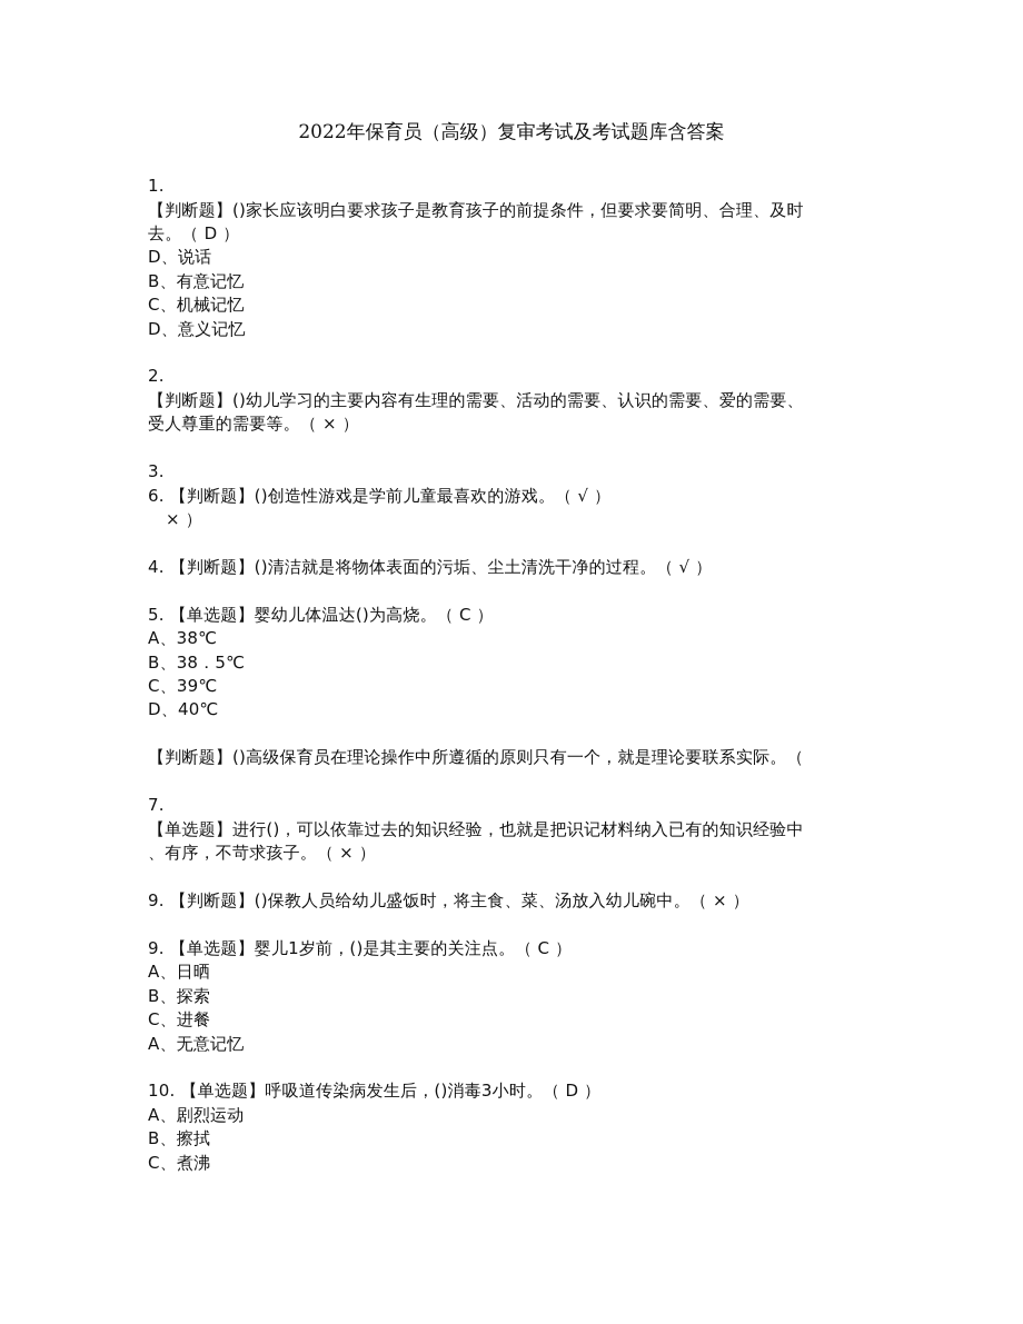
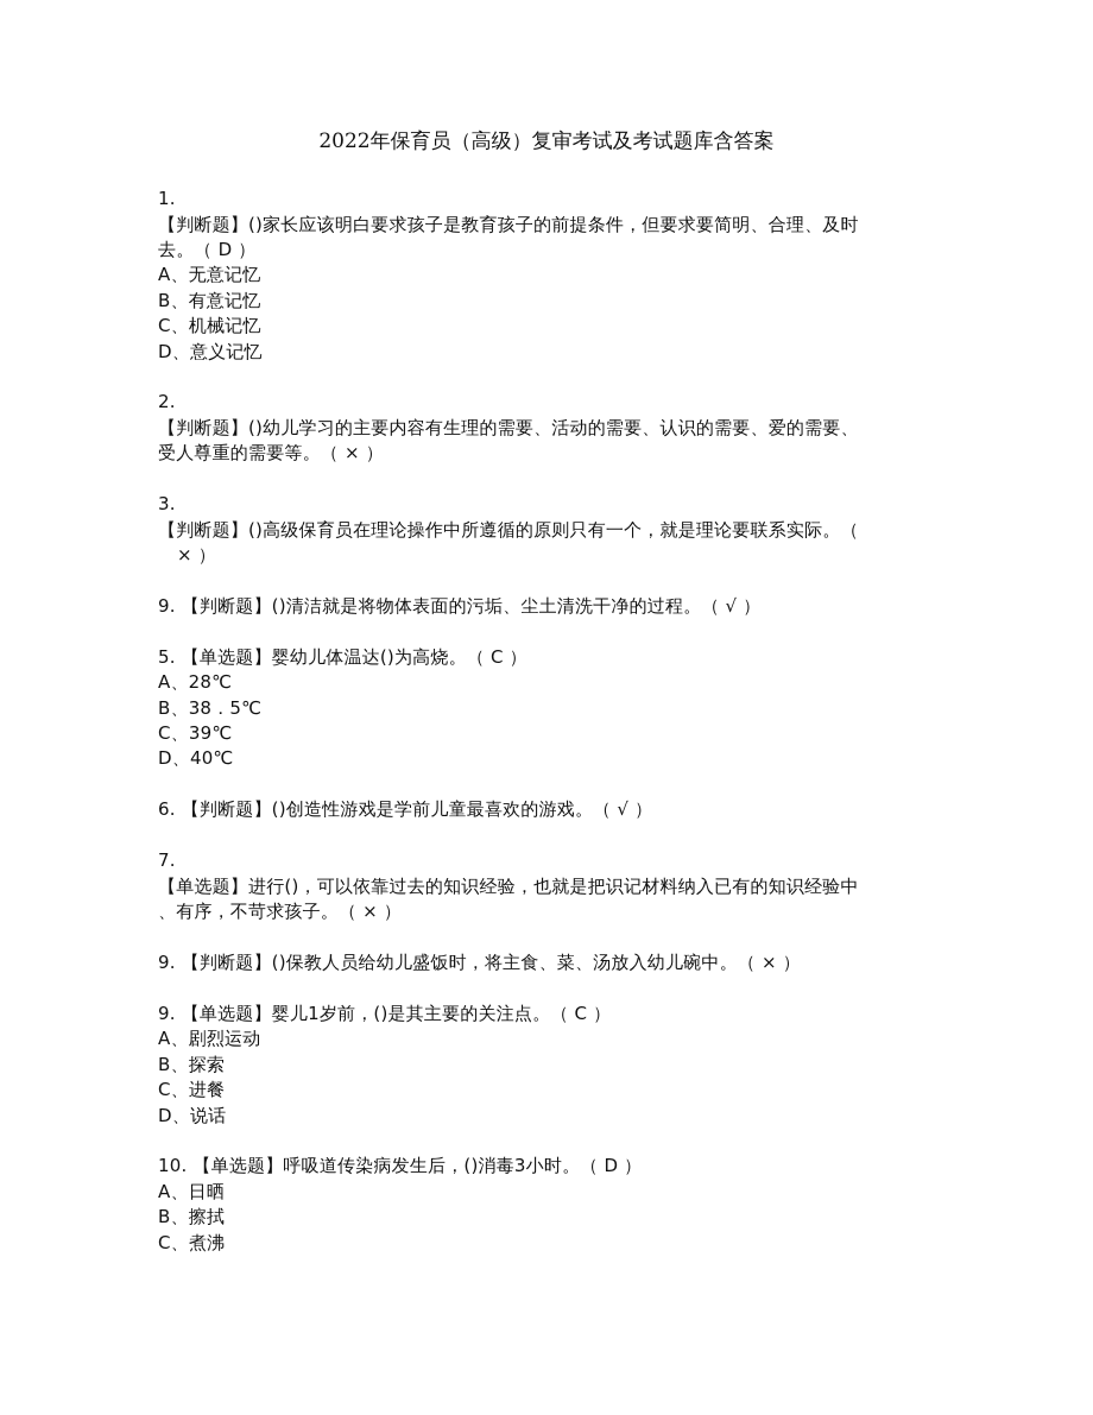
  2022年保育员（高级）复审考试及考试题库含答案
  1.
  【判断题】()家长应该明白要求孩子是教育孩子的前提条件，但要求要简明、合理、及时
  去。（ D ）
- D、说话
+ A、无意记忆
  B、有意记忆
  C、机械记忆
  D、意义记忆
  2.
  【判断题】()幼儿学习的主要内容有生理的需要、活动的需要、认识的需要、爱的需要、
  受人尊重的需要等。（ × ）
  3.
- 6. 【判断题】()创造性游戏是学前儿童最喜欢的游戏。（ √ ）
+ 【判断题】()高级保育员在理论操作中所遵循的原则只有一个，就是理论要联系实际。（
  × ）
- 4. 【判断题】()清洁就是将物体表面的污垢、尘土清洗干净的过程。（ √ ）
+ 9. 【判断题】()清洁就是将物体表面的污垢、尘土清洗干净的过程。（ √ ）
  5. 【单选题】婴幼儿体温达()为高烧。（ C ）
- A、38℃
+ A、28℃
  B、38．5℃
  C、39℃
  D、40℃
- 【判断题】()高级保育员在理论操作中所遵循的原则只有一个，就是理论要联系实际。（
+ 6. 【判断题】()创造性游戏是学前儿童最喜欢的游戏。（ √ ）
  7.
  【单选题】进行()，可以依靠过去的知识经验，也就是把识记材料纳入已有的知识经验中
  、有序，不苛求孩子。（ × ）
  9. 【判断题】()保教人员给幼儿盛饭时，将主食、菜、汤放入幼儿碗中。（ × ）
  9. 【单选题】婴儿1岁前，()是其主要的关注点。（ C ）
- A、日晒
+ A、剧烈运动
  B、探索
  C、进餐
- A、无意记忆
+ D、说话
  10. 【单选题】呼吸道传染病发生后，()消毒3小时。（ D ）
- A、剧烈运动
+ A、日晒
  B、擦拭
  C、煮沸
